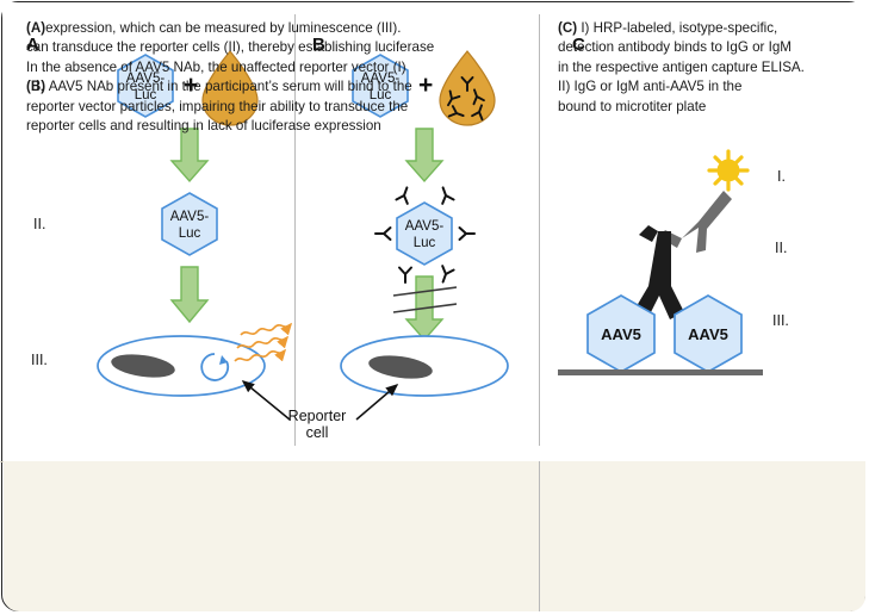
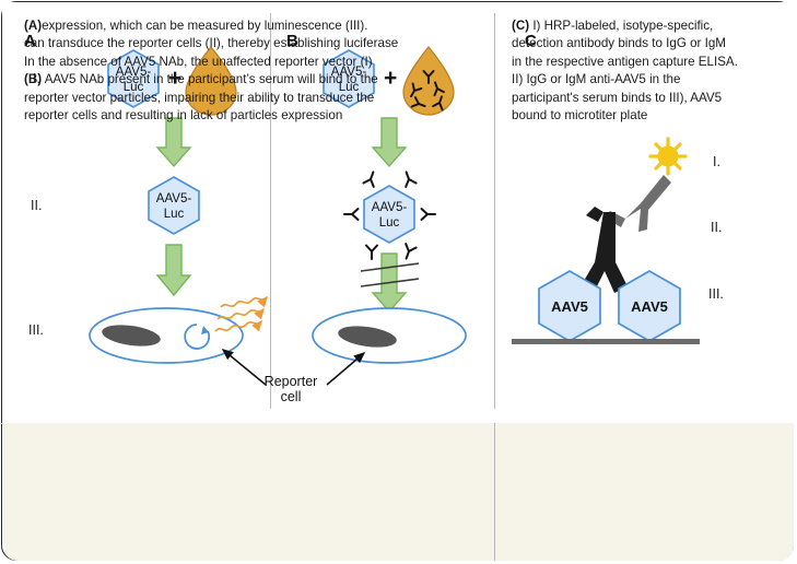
  AAV5-
  Luc
  AAV5-
  Luc
  AAV5-
  Luc
  AAV5-
  Luc
  AAV5
  AAV5
  A
  B
  C
  I.
  II.
  III.
  I.
  II.
  III.
  +
  +
  Reporter
  cell
  (A)expression, which can be measured by luminescence (III).
  can transduce the reporter cells (II), thereby establishing luciferase
  In the absence of AAV5 NAb, the unaffected reporter vector (I)
  (B) AAV5 NAb present in the participant’s serum will bind to the
  reporter vector particles, impairing their ability to transduce the
- reporter cells and resulting in lack of luciferase expression
+ reporter cells and resulting in lack of particles expression
  (C) I) HRP-labeled, isotype-specific,
  detection antibody binds to IgG or IgM
  in the respective antigen capture ELISA.
  II) IgG or IgM anti-AAV5 in the
+ participant's serum binds to III), AAV5
  bound to microtiter plate
